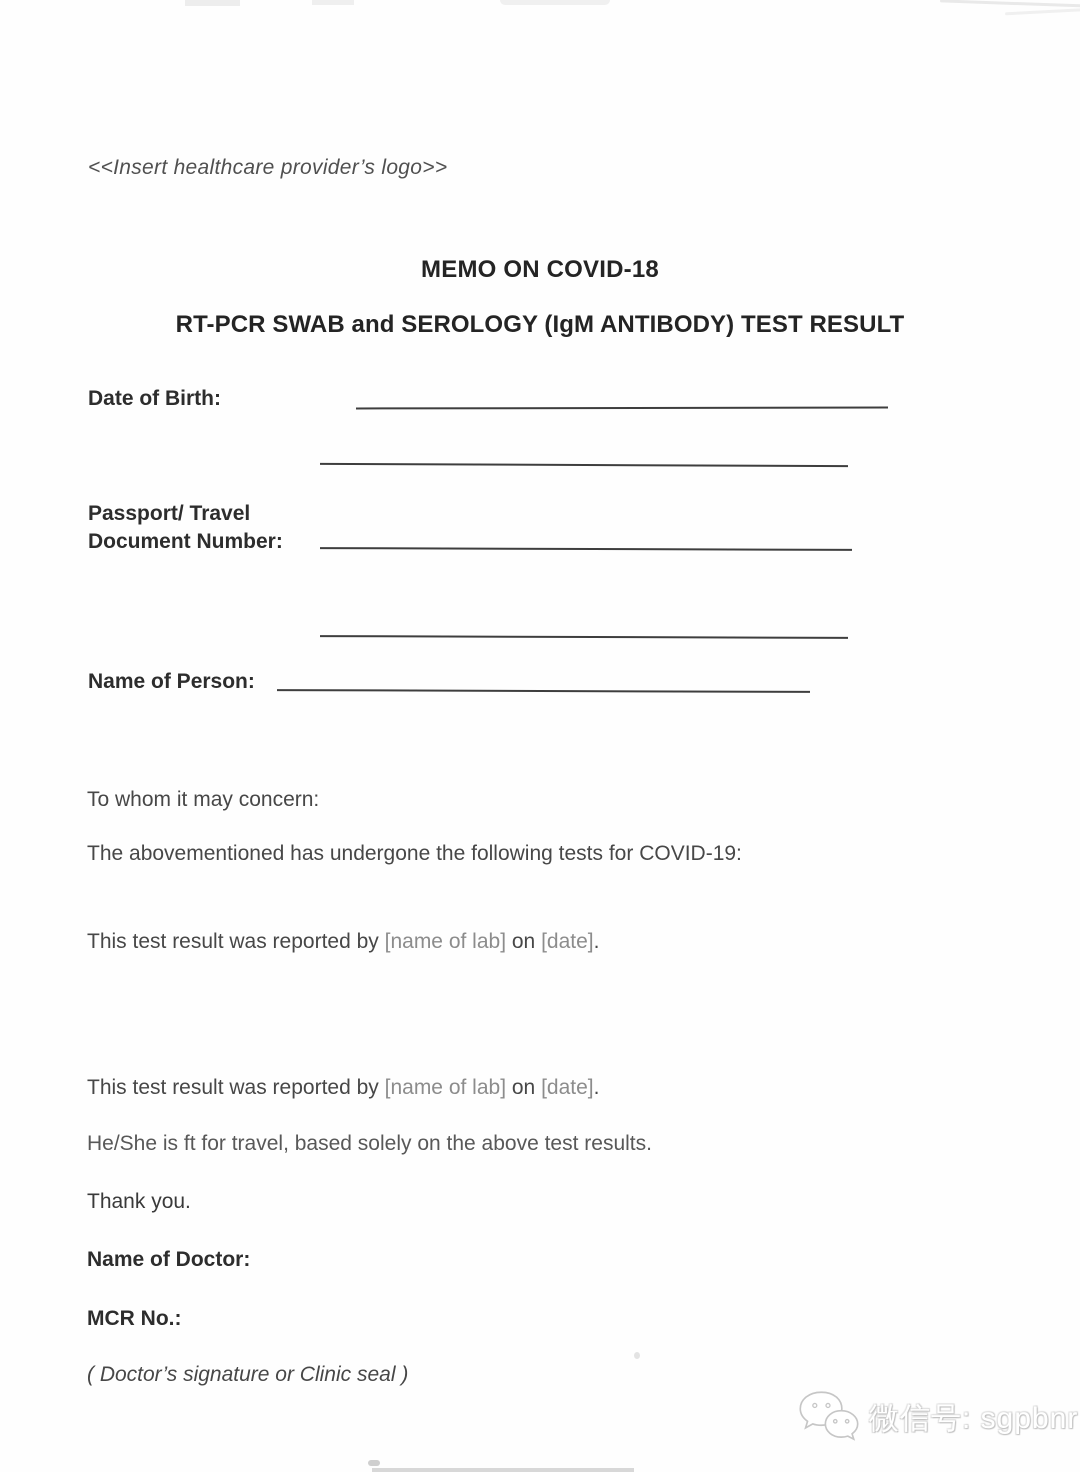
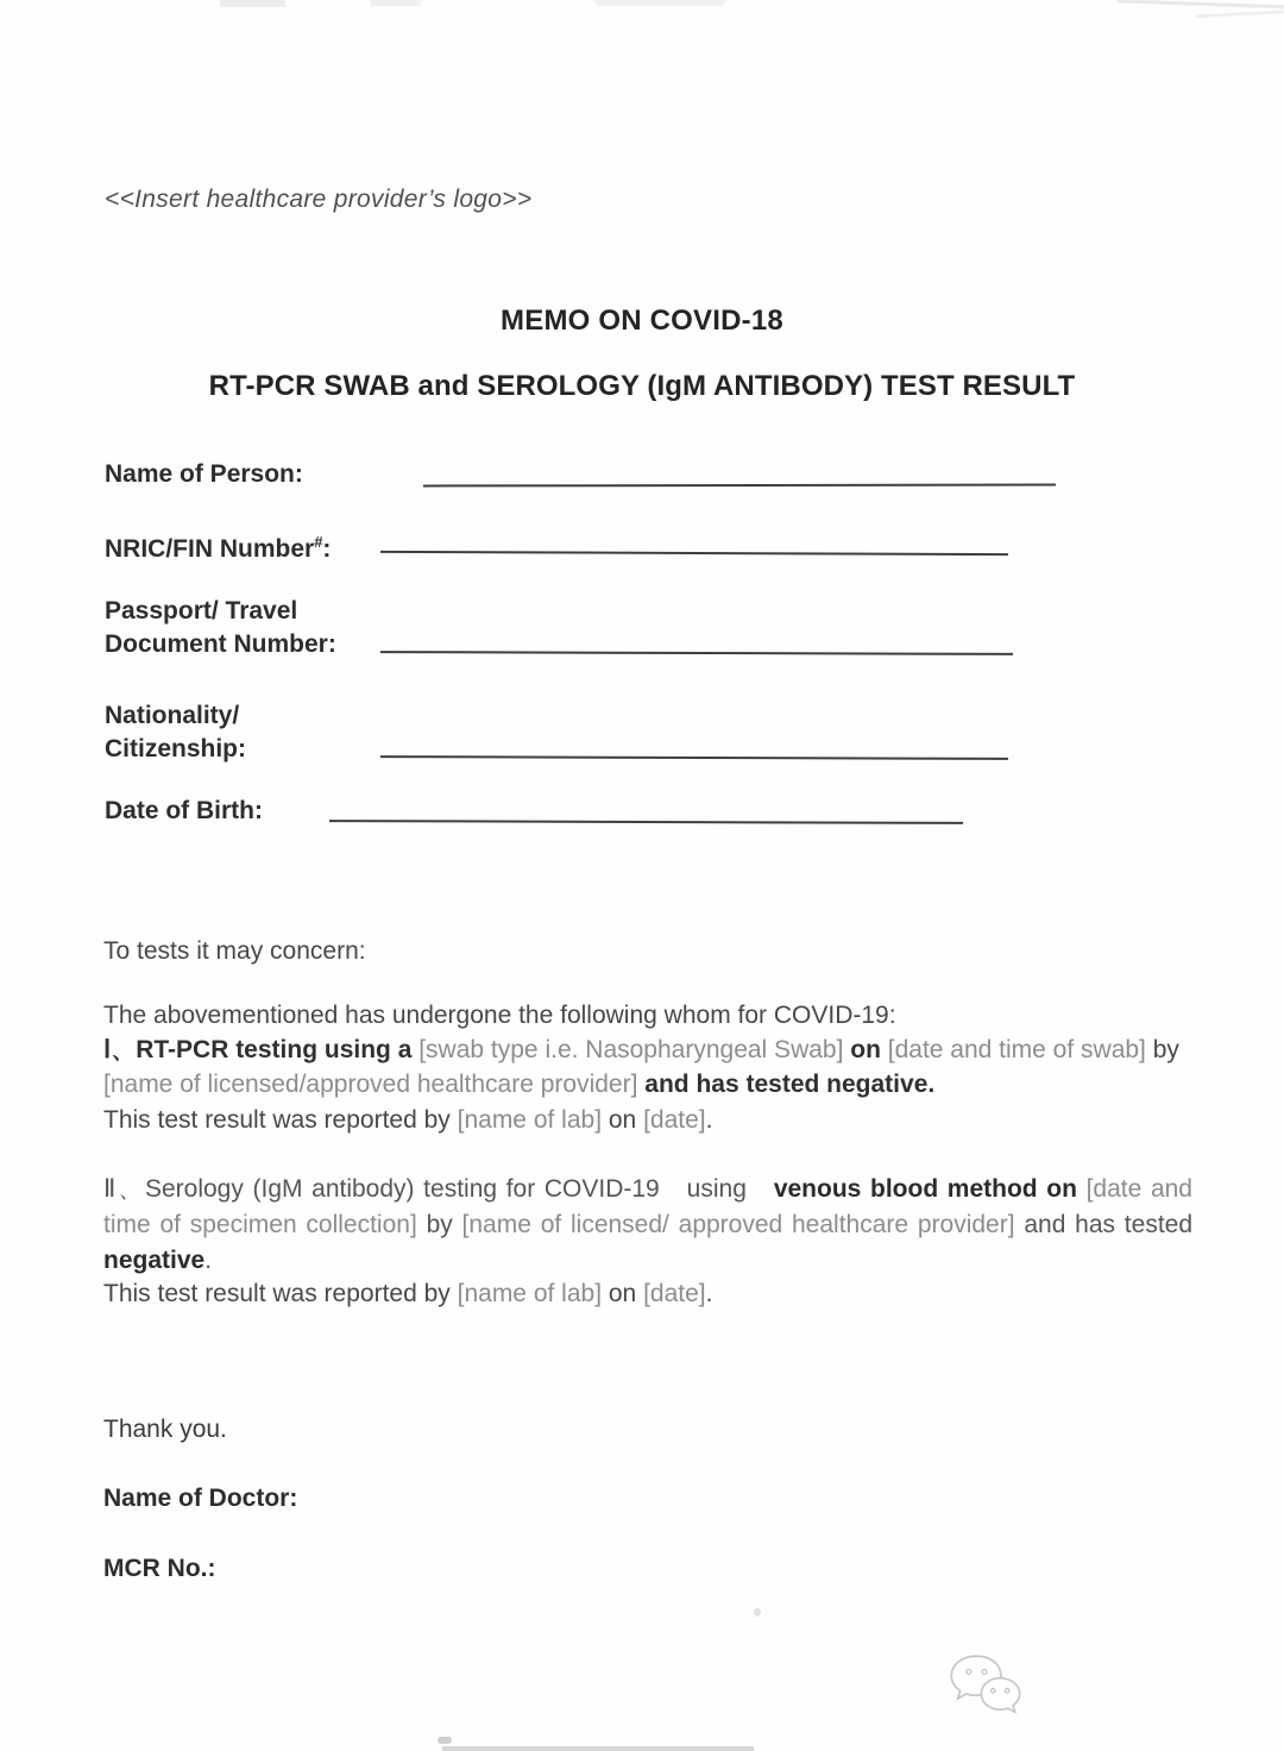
  <<Insert healthcare provider’s logo>>
  MEMO ON COVID-18
  RT-PCR SWAB and SEROLOGY (IgM ANTIBODY) TEST RESULT
- Date of Birth:
+ Name of Person:
+ NRIC/FIN Number#:
  Passport/ Travel
  Document Number:
+ Nationality/
+ Citizenship:
- Name of Person:
+ Date of Birth:
- To whom it may concern:
+ To tests it may concern:
- The abovementioned has undergone the following tests for COVID-19:
+ The abovementioned has undergone the following whom for COVID-19:
+ Ⅰ、RT-PCR testing using a [swab type i.e. Nasopharyngeal Swab] on [date and time of swab] by [name of licensed/approved healthcare provider] and has tested negative.
  This test result was reported by [name of lab] on [date].
+ Ⅱ、Serology (IgM antibody) testing for COVID-19 using venous blood method on [date and time of specimen collection] by [name of licensed/ approved healthcare provider] and has tested negative.
  This test result was reported by [name of lab] on [date].
- He/She is ft for travel, based solely on the above test results.
  Thank you.
  Name of Doctor:
  MCR No.:
- ( Doctor’s signature or Clinic seal )
- 微信号: sgpbnr
